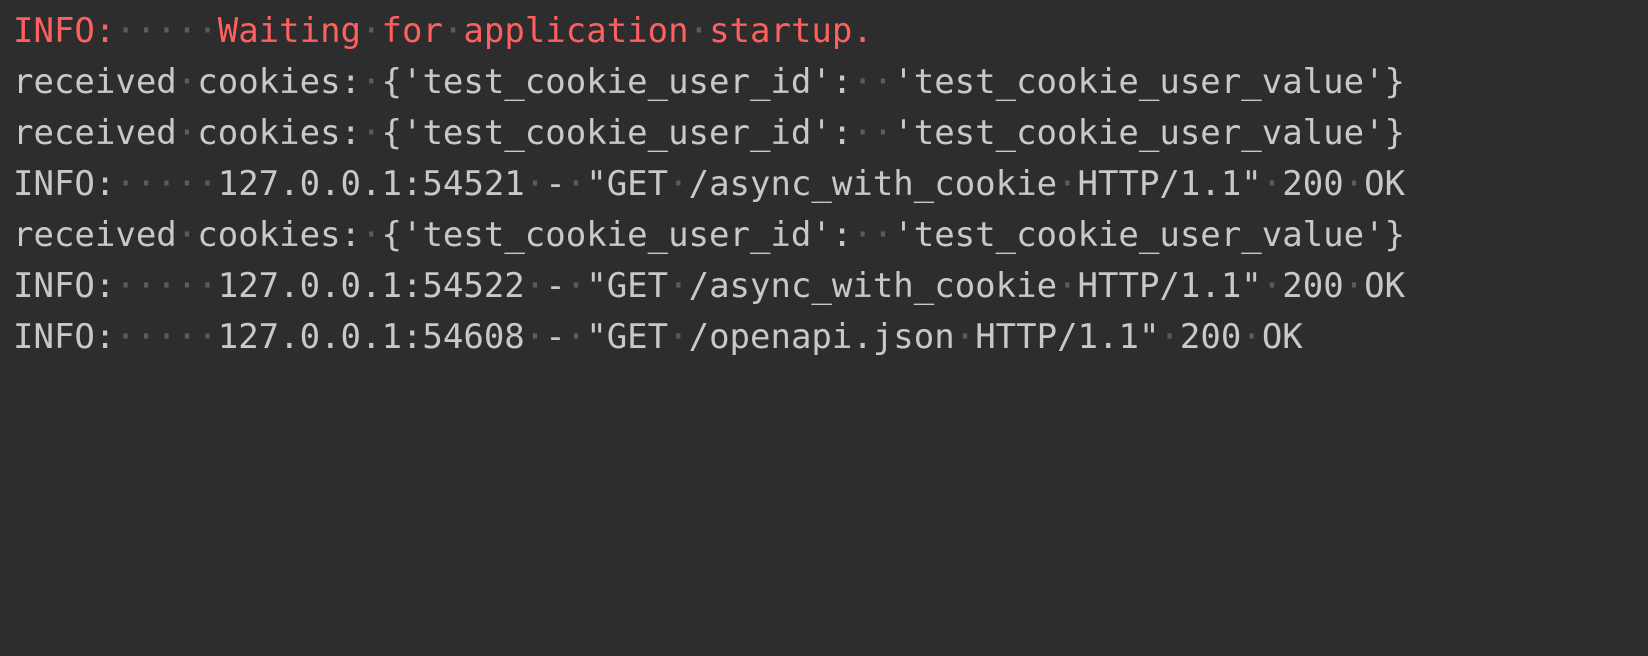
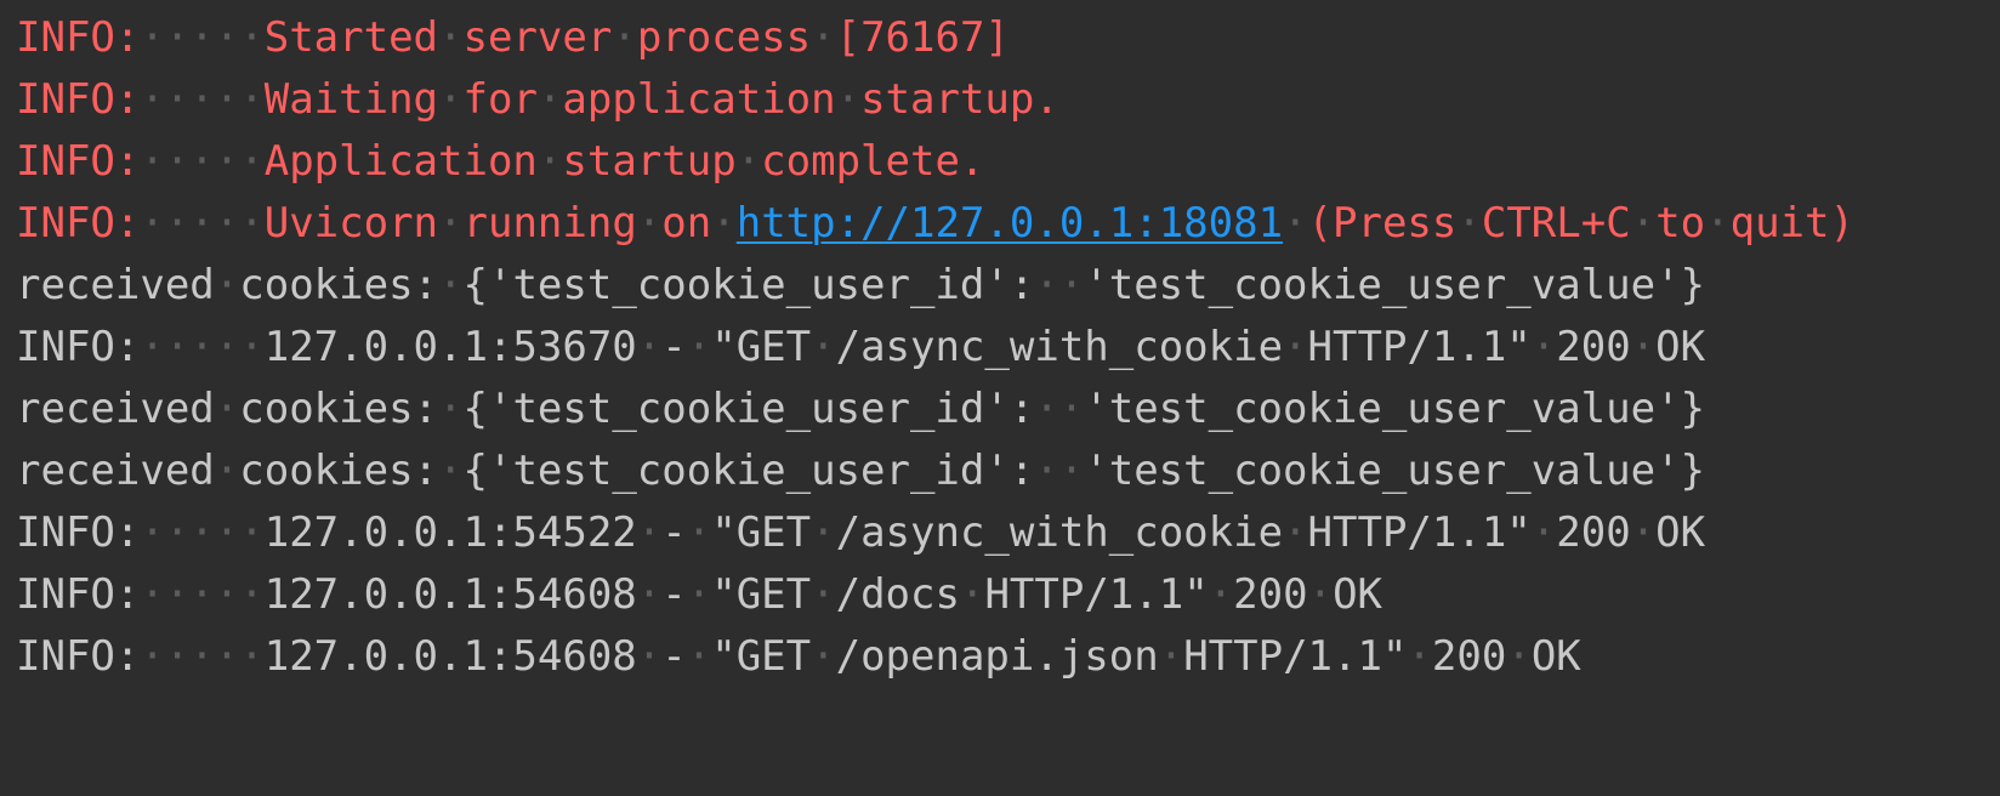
+ INFO:·····Started·server·process·[76167]
  INFO:·····Waiting·for·application·startup.
+ INFO:·····Application·startup·complete.
+ INFO:·····Uvicorn·running·on·http://127.0.0.1:18081·(Press·CTRL+C·to·quit)
  received·cookies:·{'test_cookie_user_id':··'test_cookie_user_value'}
+ INFO:·····127.0.0.1:53670·-·"GET·/async_with_cookie·HTTP/1.1"·200·OK
  received·cookies:·{'test_cookie_user_id':··'test_cookie_user_value'}
- INFO:·····127.0.0.1:54521·-·"GET·/async_with_cookie·HTTP/1.1"·200·OK
  received·cookies:·{'test_cookie_user_id':··'test_cookie_user_value'}
  INFO:·····127.0.0.1:54522·-·"GET·/async_with_cookie·HTTP/1.1"·200·OK
+ INFO:·····127.0.0.1:54608·-·"GET·/docs·HTTP/1.1"·200·OK
  INFO:·····127.0.0.1:54608·-·"GET·/openapi.json·HTTP/1.1"·200·OK
